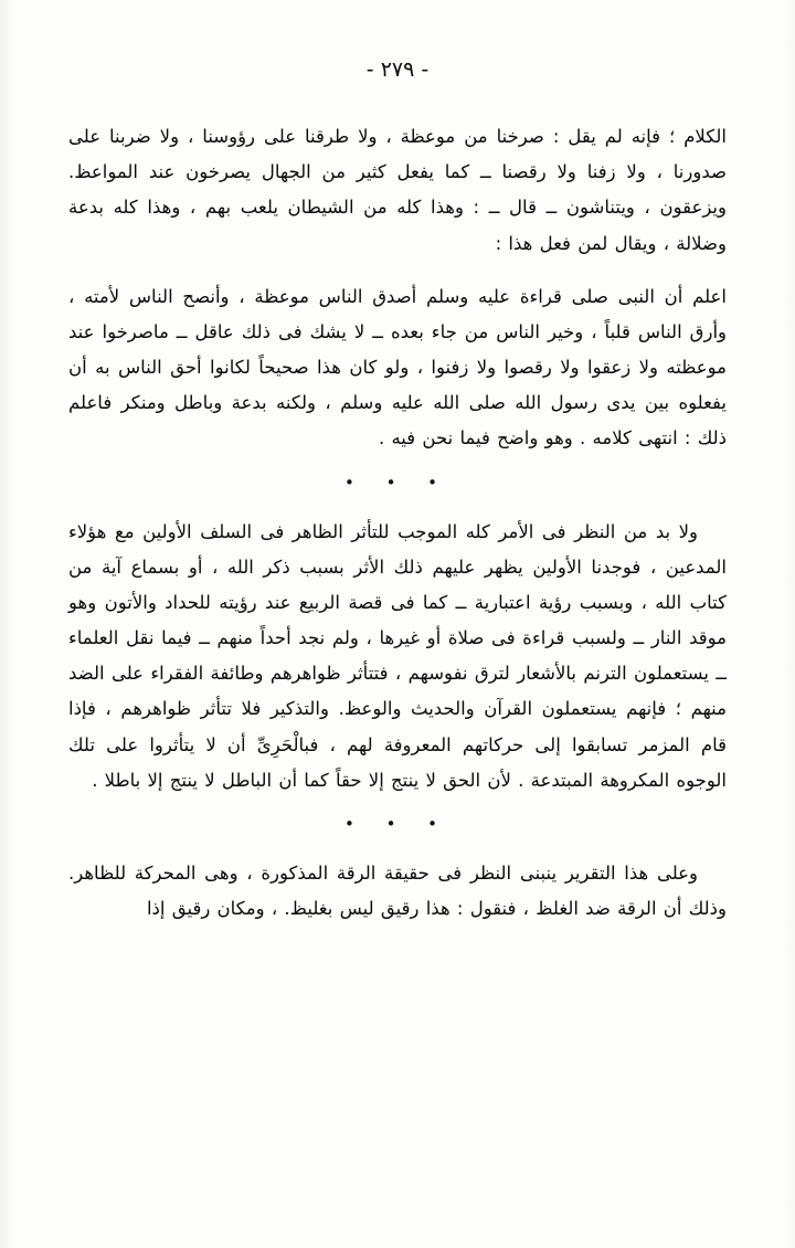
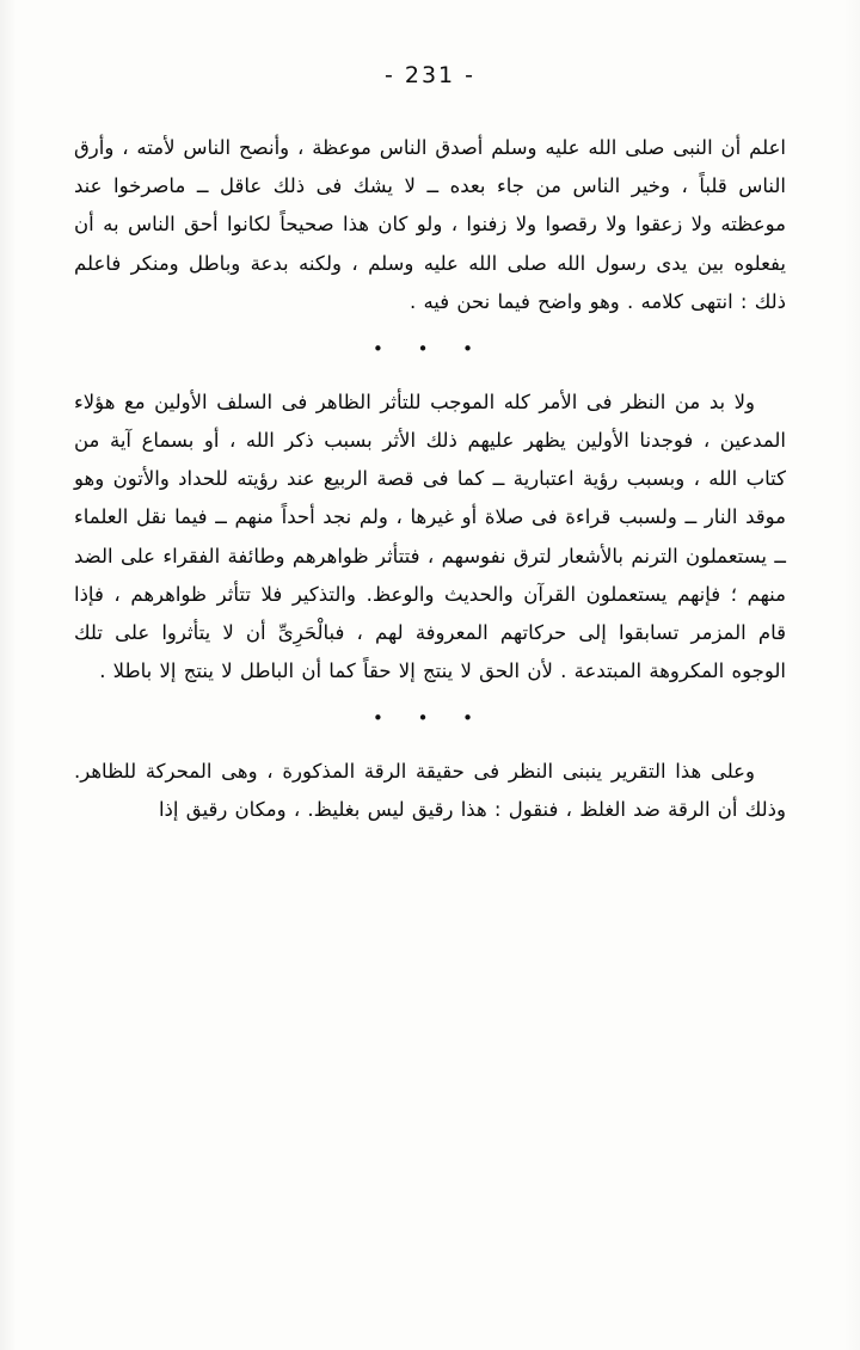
- ‏- ٢٧٩ -
+ ‏- 231 -
- الكلام ؛ فإنه لم يقل : صرخنا من موعظة ، ولا طرقنا على رؤوسنا ، ولا ضربنا على صدورنا ، ولا زفنا ولا رقصنا ــ كما يفعل كثير من الجهال يصرخون عند المواعظ. ويزعقون ، ويتناشون ــ قال ــ : وهذا كله من الشيطان يلعب بهم ، وهذا كله بدعة وضلالة ، ويقال لمن فعل هذا :
- اعلم أن النبى صلى قراءة عليه وسلم أصدق الناس موعظة ، وأنصح الناس لأمته ، وأرق الناس قلباً ، وخير الناس من جاء بعده ــ لا يشك فى ذلك عاقل ــ ماصرخوا عند موعظته ولا زعقوا ولا رقصوا ولا زفنوا ، ولو كان هذا صحيحاً لكانوا أحق الناس به أن يفعلوه بين يدى رسول الله صلى الله عليه وسلم ، ولكنه بدعة وباطل ومنكر فاعلم ذلك : انتهى كلامه . وهو واضح فيما نحن فيه .
+ اعلم أن النبى صلى الله عليه وسلم أصدق الناس موعظة ، وأنصح الناس لأمته ، وأرق الناس قلباً ، وخير الناس من جاء بعده ــ لا يشك فى ذلك عاقل ــ ماصرخوا عند موعظته ولا زعقوا ولا رقصوا ولا زفنوا ، ولو كان هذا صحيحاً لكانوا أحق الناس به أن يفعلوه بين يدى رسول الله صلى الله عليه وسلم ، ولكنه بدعة وباطل ومنكر فاعلم ذلك : انتهى كلامه . وهو واضح فيما نحن فيه .
  • • •
  ولا بد من النظر فى الأمر كله الموجب للتأثر الظاهر فى السلف الأولين مع هؤلاء المدعين ، فوجدنا الأولين يظهر عليهم ذلك الأثر بسبب ذكر الله ، أو بسماع آية من كتاب الله ، وبسبب رؤية اعتبارية ــ كما فى قصة الربيع عند رؤيته للحداد والأتون وهو موقد النار ــ ولسبب قراءة فى صلاة أو غيرها ، ولم نجد أحداً منهم ــ فيما نقل العلماء ــ يستعملون الترنم بالأشعار لترق نفوسهم ، فتتأثر ظواهرهم وطائفة الفقراء على الضد منهم ؛ فإنهم يستعملون القرآن والحديث والوعظ. والتذكير فلا تتأثر ظواهرهم ، فإذا قام المزمر تسابقوا إلى حركاتهم المعروفة لهم ، فبالْحَرِىِّ أن لا يتأثروا على تلك الوجوه المكروهة المبتدعة . لأن الحق لا ينتج إلا حقاً كما أن الباطل لا ينتج إلا باطلا .
  • • •
  وعلى هذا التقرير ينبنى النظر فى حقيقة الرقة المذكورة ، وهى المحركة للظاهر. وذلك أن الرقة ضد الغلظ ، فنقول : هذا رقيق ليس بغليظ. ، ومكان رقيق إذا
